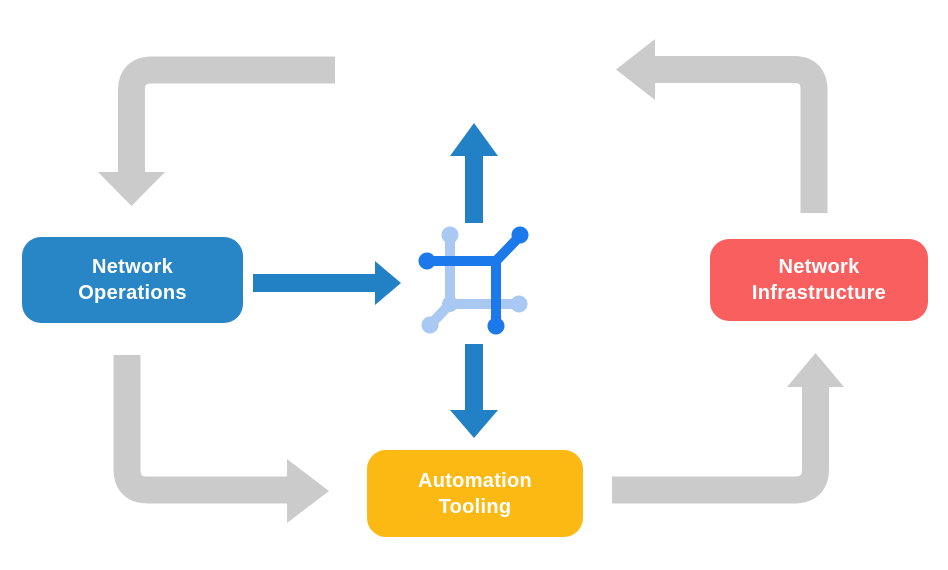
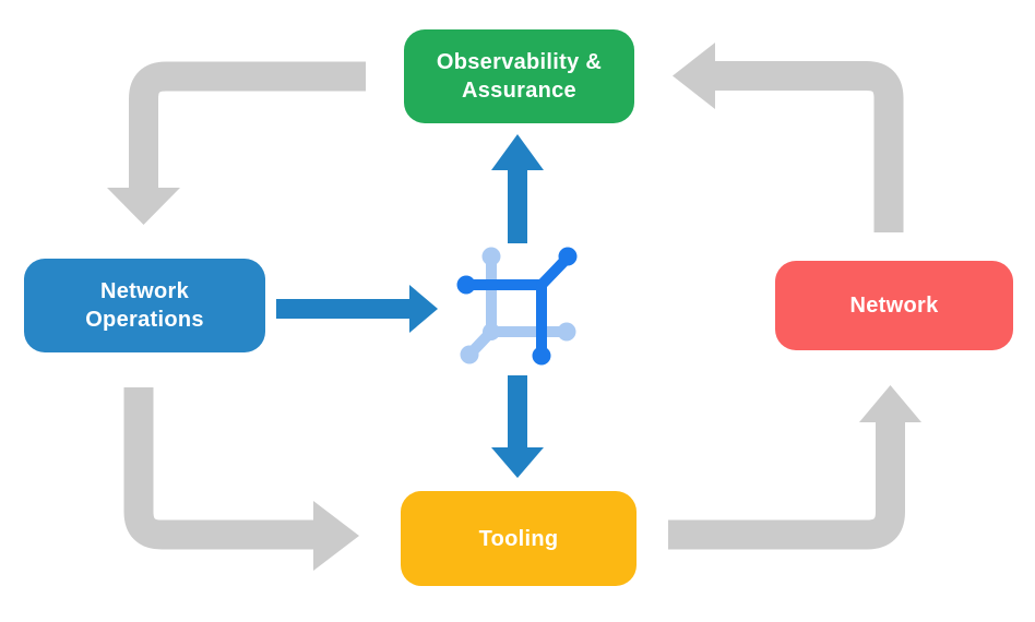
+ Observability &
+ Assurance
  Network
  Operations
  Network
- Infrastructure
- Automation
  Tooling
